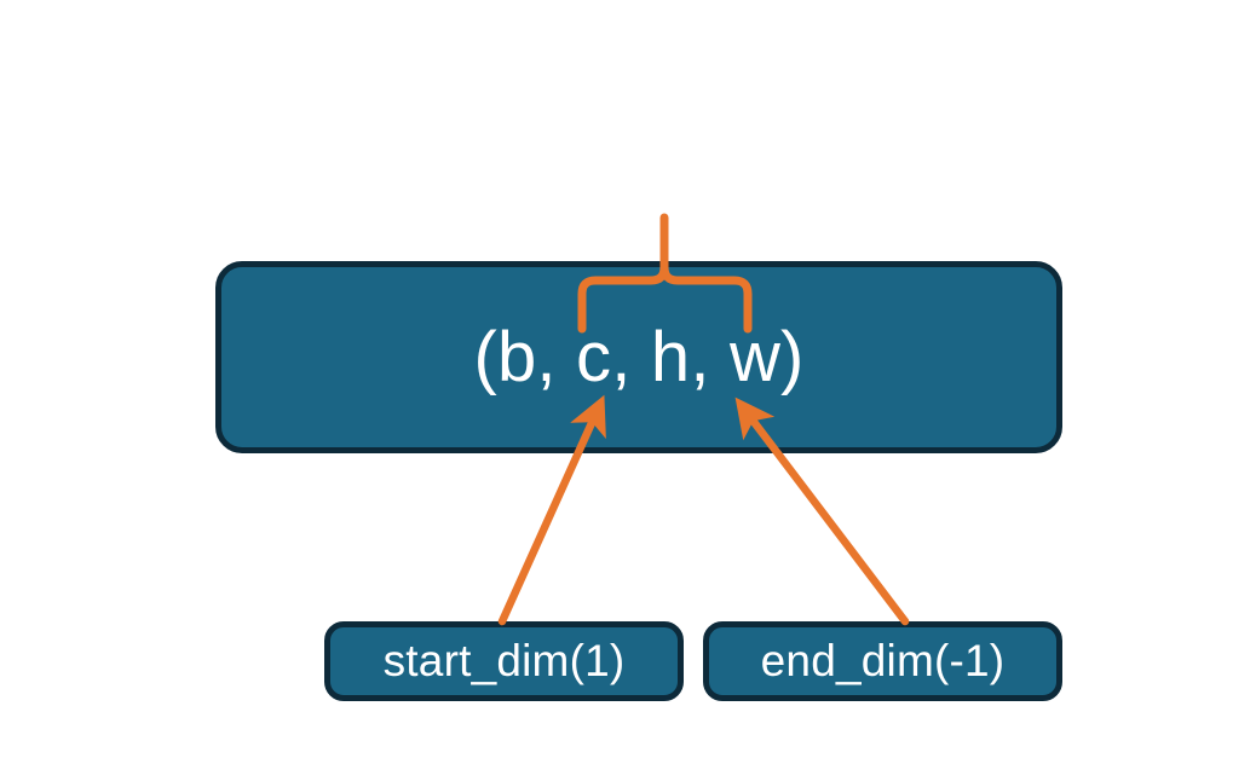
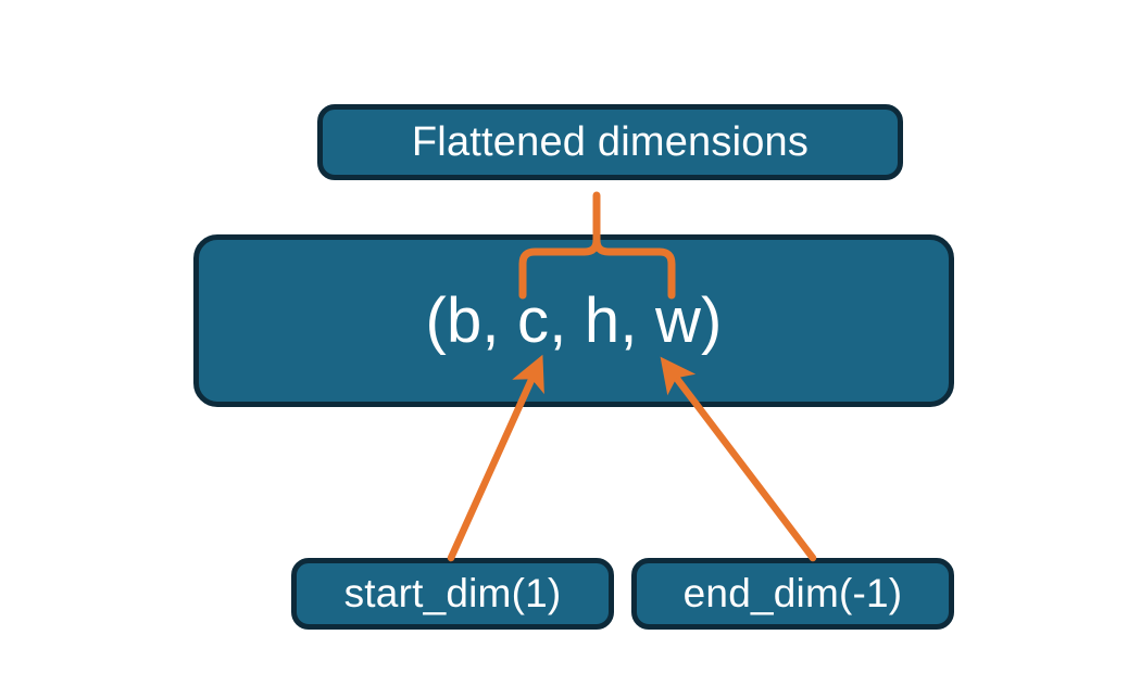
+ Flattened dimensions
  (b, c, h, w)
  start_dim(1)
  end_dim(-1)
